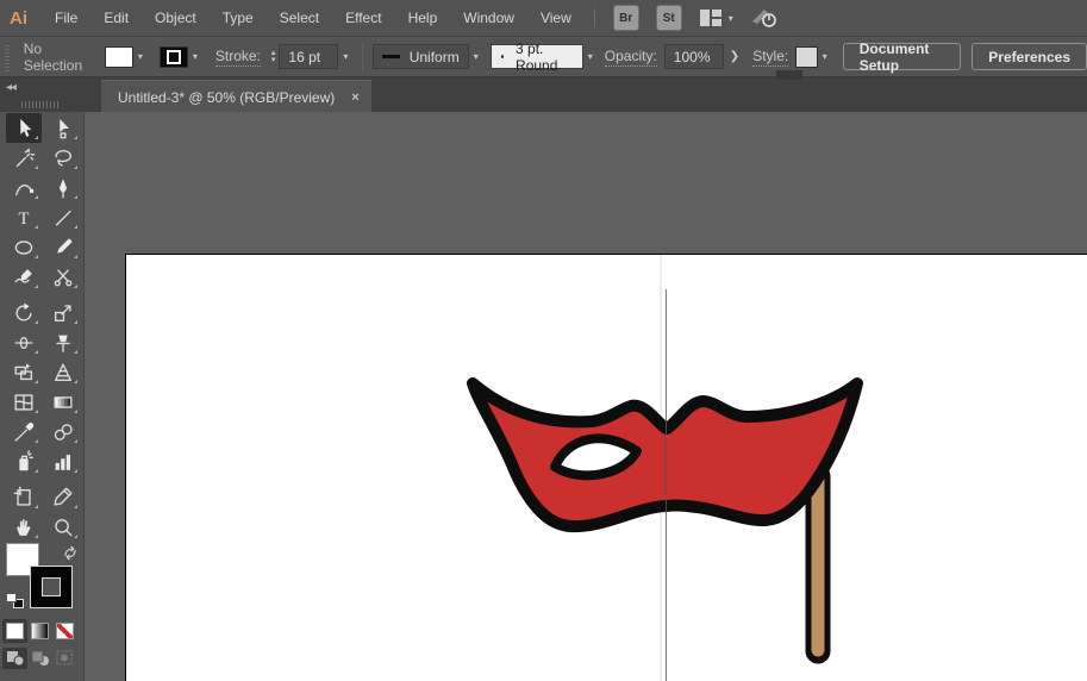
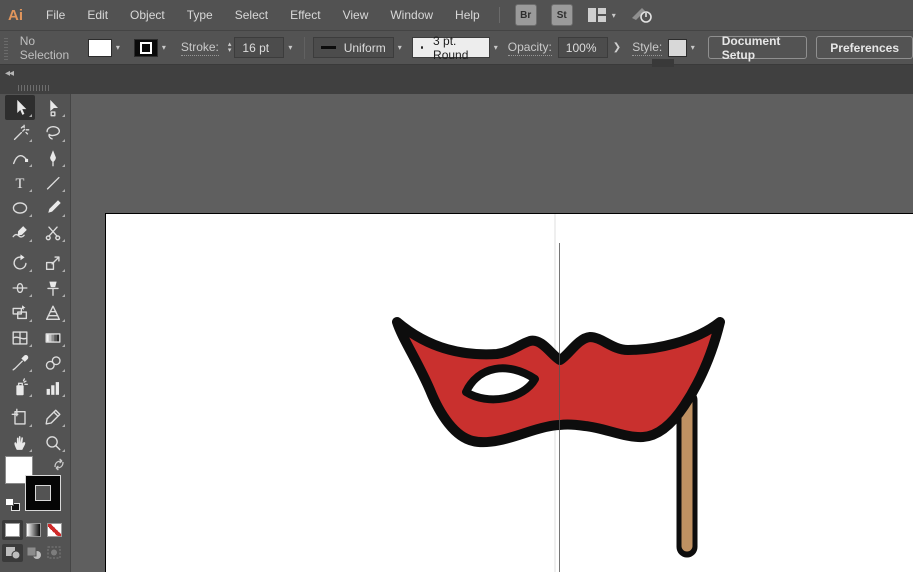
  Ai
  File
  Edit
  Object
  Type
  Select
  Effect
- Help
+ View
  Window
- View
+ Help
  Br
  St
  ▾
  No Selection
  ▾
  ▾
  Stroke:
  16 pt
  ▾
  Uniform
  ▾
  3 pt. Round
  ▾
  Opacity:
  100%
  ❯
  Style:
  ▾
  Document Setup
  Preferences
  ◂◂
- Untitled-3* @ 50% (RGB/Preview)
- ×
  T
